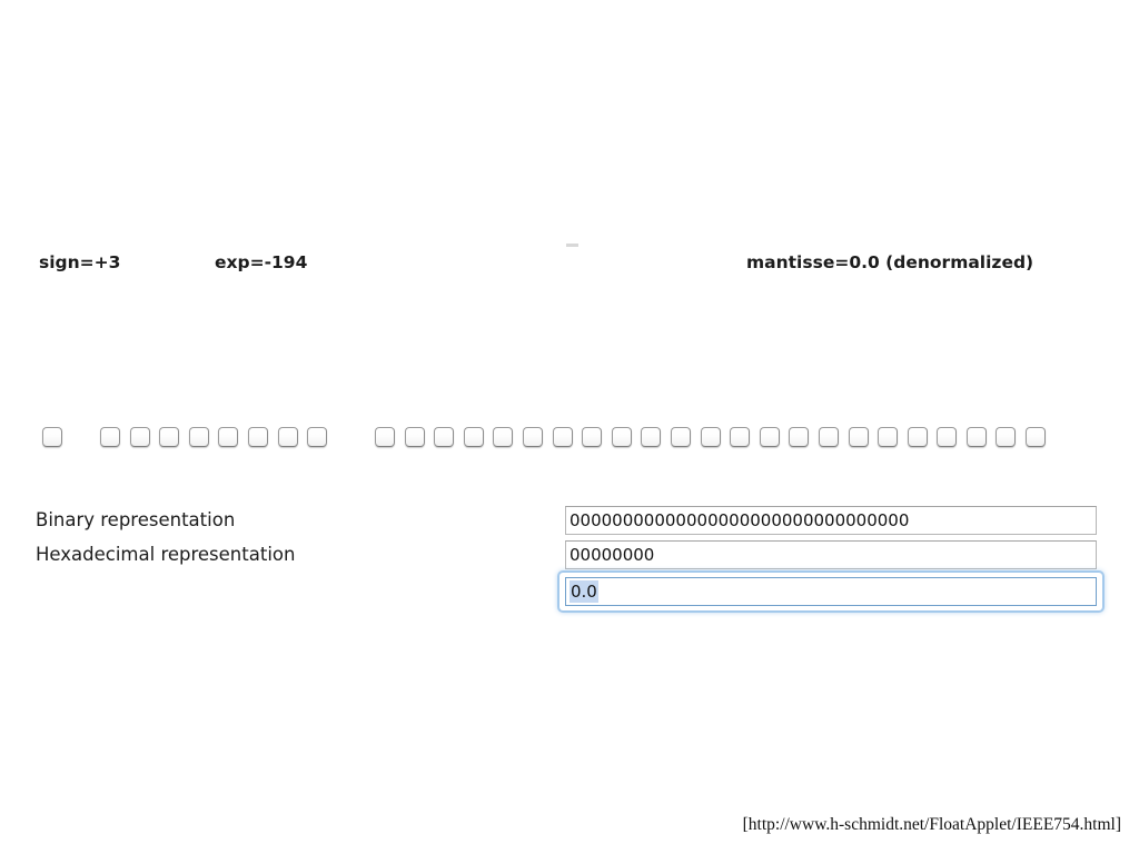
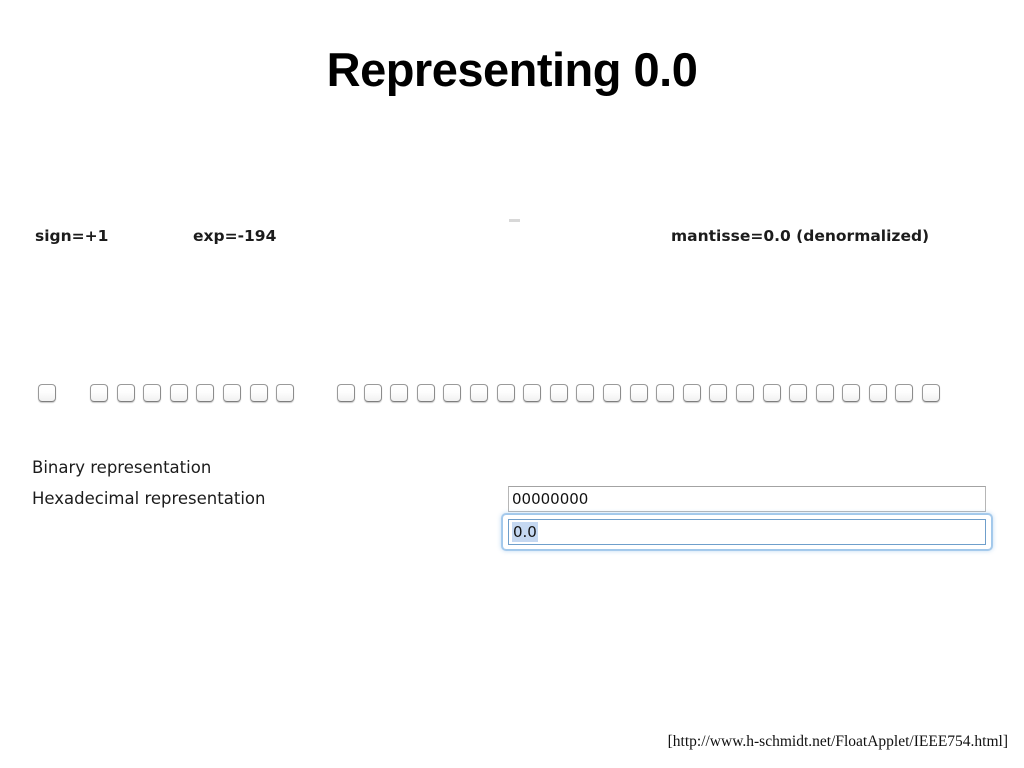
+ Representing 0.0
- sign=+3
+ sign=+1
  exp=-194
  mantisse=0.0 (denormalized)
  Binary representation
  Hexadecimal representation
- 00000000000000000000000000000000
  00000000
  0.0
  [http://www.h-schmidt.net/FloatApplet/IEEE754.html]
